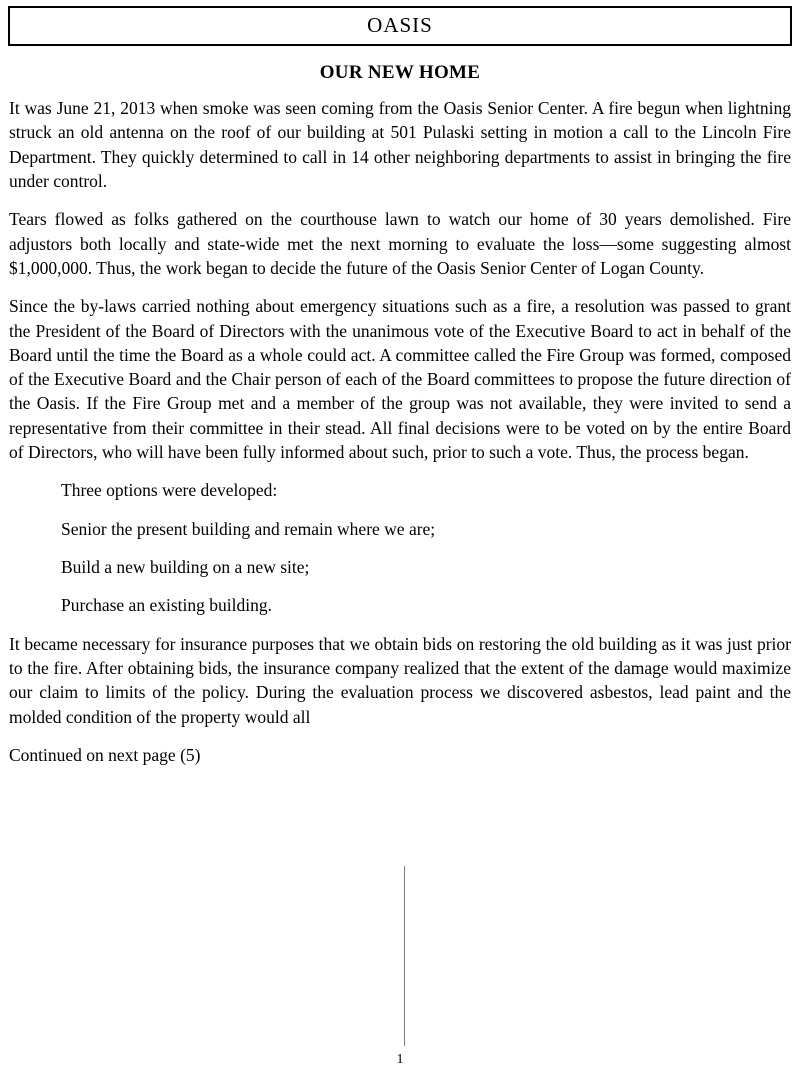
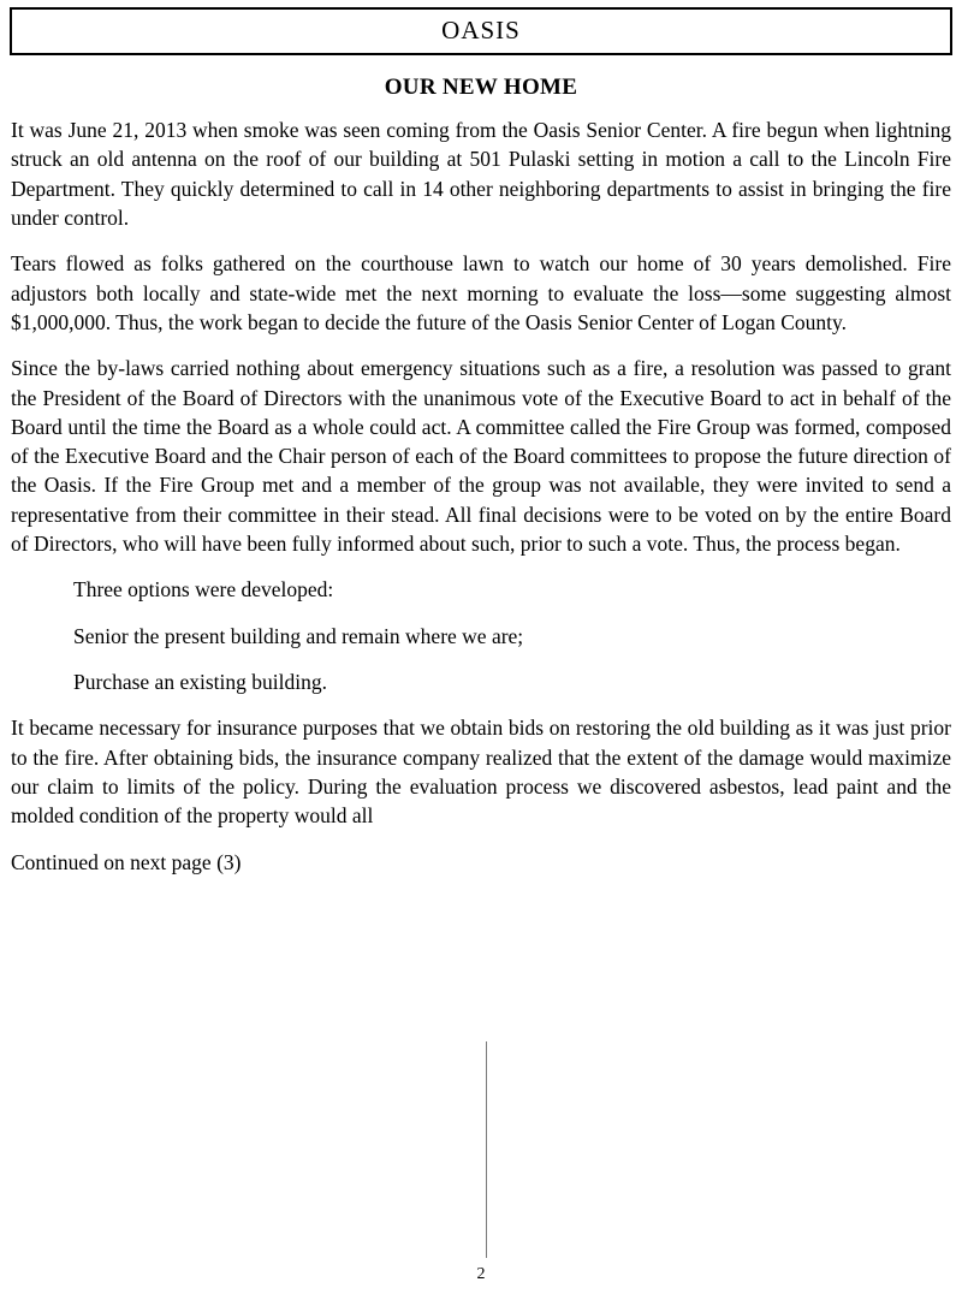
  OASIS
  OUR NEW HOME
  It was June 21, 2013 when smoke was seen coming from the Oasis Senior Center. A fire begun when lightning struck an old antenna on the roof of our building at 501 Pulaski setting in motion a call to the Lincoln Fire Department. They quickly determined to call in 14 other neighboring departments to assist in bringing the fire under control.
  Tears flowed as folks gathered on the courthouse lawn to watch our home of 30 years demolished. Fire adjustors both locally and state-wide met the next morning to evaluate the loss—some suggesting almost $1,000,000. Thus, the work began to decide the future of the Oasis Senior Center of Logan County.
  Since the by-laws carried nothing about emergency situations such as a fire, a resolution was passed to grant the President of the Board of Directors with the unanimous vote of the Executive Board to act in behalf of the Board until the time the Board as a whole could act. A committee called the Fire Group was formed, composed of the Executive Board and the Chair person of each of the Board committees to propose the future direction of the Oasis. If the Fire Group met and a member of the group was not available, they were invited to send a representative from their committee in their stead. All final decisions were to be voted on by the entire Board of Directors, who will have been fully informed about such, prior to such a vote. Thus, the process began.
  Three options were developed:
  Senior the present building and remain where we are;
- Build a new building on a new site;
  Purchase an existing building.
  It became necessary for insurance purposes that we obtain bids on restoring the old building as it was just prior to the fire. After obtaining bids, the insurance company realized that the extent of the damage would maximize our claim to limits of the policy. During the evaluation process we discovered asbestos, lead paint and the molded condition of the property would all
- Continued on next page (5)
+ Continued on next page (3)
- 1
+ 2
